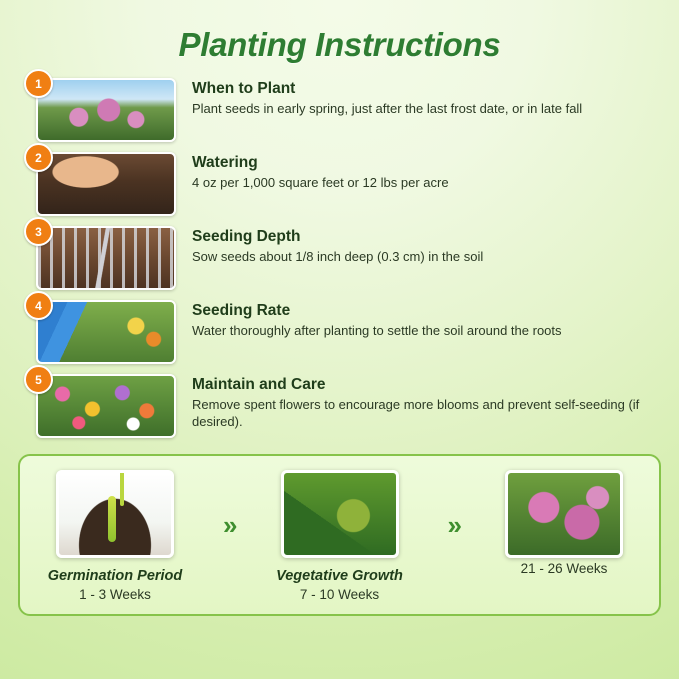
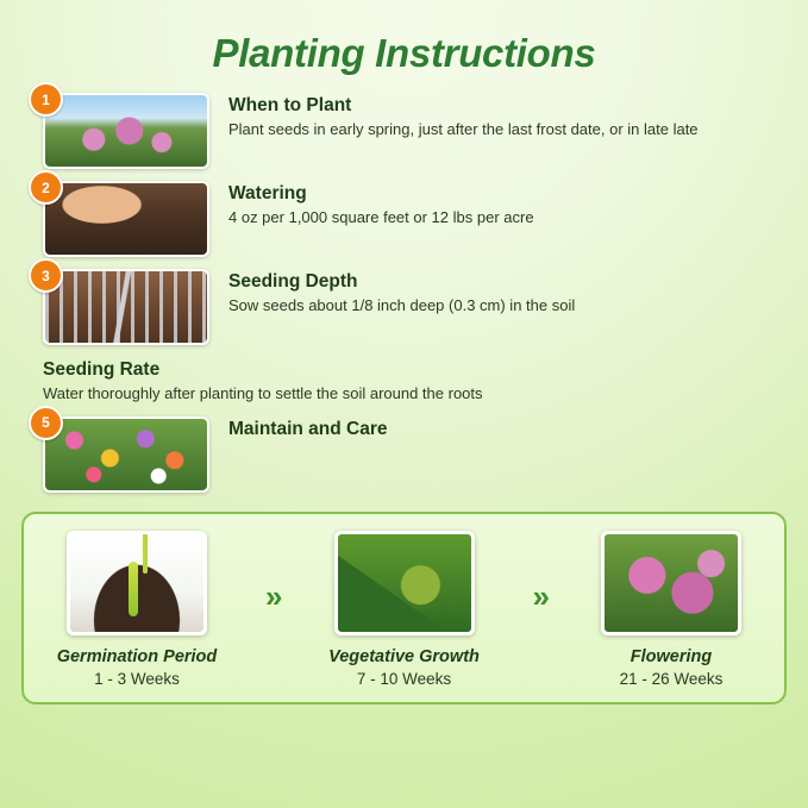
  Planting Instructions
  1
  When to Plant
- Plant seeds in early spring, just after the last frost date, or in late fall
+ Plant seeds in early spring, just after the last frost date, or in late late
  2
  Watering
  4 oz per 1,000 square feet or 12 lbs per acre
  3
  Seeding Depth
  Sow seeds about 1/8 inch deep (0.3 cm) in the soil
- 4
  Seeding Rate
  Water thoroughly after planting to settle the soil around the roots
  5
  Maintain and Care
- Remove spent flowers to encourage more blooms and prevent self-seeding (if desired).
  Germination Period
  1 - 3 Weeks
  »
  Vegetative Growth
  7 - 10 Weeks
  »
+ Flowering
  21 - 26 Weeks
